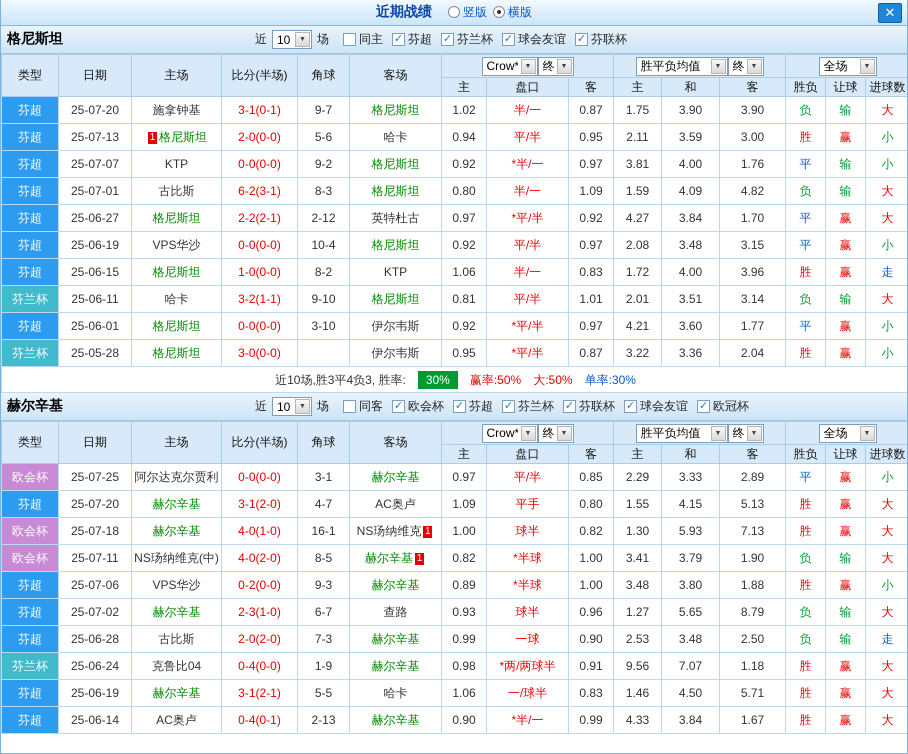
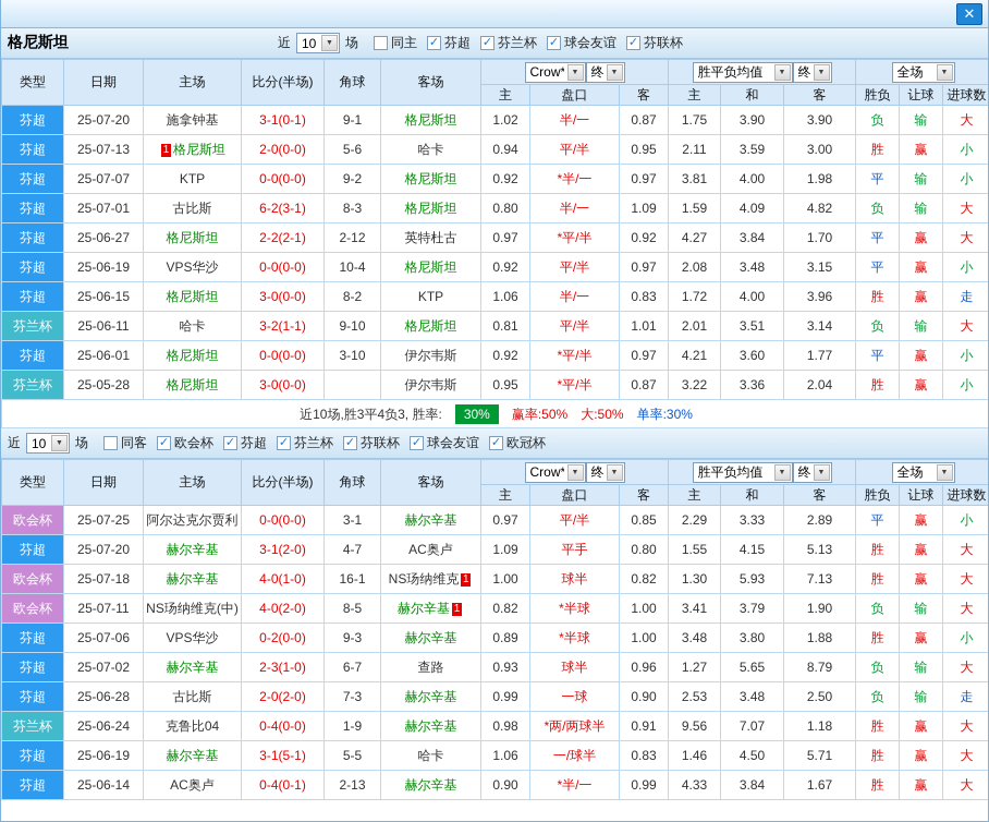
- 近期战绩
- 竖版
- 横版
  ✕
  格尼斯坦
  近
  10
  场
  同主
  ✓
  芬超
  ✓
  芬兰杯
  ✓
  球会友谊
  ✓
  芬联杯
  类型	日期	主场	比分(半场)	角球	客场	Crow* 终	胜平负均值 终	全场
  主	盘口	客	主	和	客	胜负	让球	进球数
- 芬超	25-07-20	施拿钟基	3-1(0-1)	9-7	格尼斯坦	1.02	半/一	0.87	1.75	3.90	3.90	负	输	大
+ 芬超	25-07-20	施拿钟基	3-1(0-1)	9-1	格尼斯坦	1.02	半/一	0.87	1.75	3.90	3.90	负	输	大
  芬超	25-07-13	1 格尼斯坦	2-0(0-0)	5-6	哈卡	0.94	平/半	0.95	2.11	3.59	3.00	胜	赢	小
- 芬超	25-07-07	KTP	0-0(0-0)	9-2	格尼斯坦	0.92	*半/一	0.97	3.81	4.00	1.76	平	输	小
+ 芬超	25-07-07	KTP	0-0(0-0)	9-2	格尼斯坦	0.92	*半/一	0.97	3.81	4.00	1.98	平	输	小
  芬超	25-07-01	古比斯	6-2(3-1)	8-3	格尼斯坦	0.80	半/一	1.09	1.59	4.09	4.82	负	输	大
  芬超	25-06-27	格尼斯坦	2-2(2-1)	2-12	英特杜古	0.97	*平/半	0.92	4.27	3.84	1.70	平	赢	大
  芬超	25-06-19	VPS华沙	0-0(0-0)	10-4	格尼斯坦	0.92	平/半	0.97	2.08	3.48	3.15	平	赢	小
- 芬超	25-06-15	格尼斯坦	1-0(0-0)	8-2	KTP	1.06	半/一	0.83	1.72	4.00	3.96	胜	赢	走
+ 芬超	25-06-15	格尼斯坦	3-0(0-0)	8-2	KTP	1.06	半/一	0.83	1.72	4.00	3.96	胜	赢	走
  芬兰杯	25-06-11	哈卡	3-2(1-1)	9-10	格尼斯坦	0.81	平/半	1.01	2.01	3.51	3.14	负	输	大
  芬超	25-06-01	格尼斯坦	0-0(0-0)	3-10	伊尔韦斯	0.92	*平/半	0.97	4.21	3.60	1.77	平	赢	小
  芬兰杯	25-05-28	格尼斯坦	3-0(0-0)		伊尔韦斯	0.95	*平/半	0.87	3.22	3.36	2.04	胜	赢	小
  近10场,胜3平4负3, 胜率: 30% 赢率:50% 大:50% 单率:30%
- 赫尔辛基
  近
  10
  场
  同客
  ✓
  欧会杯
  ✓
  芬超
  ✓
  芬兰杯
  ✓
  芬联杯
  ✓
  球会友谊
  ✓
  欧冠杯
  类型	日期	主场	比分(半场)	角球	客场	Crow* 终	胜平负均值 终	全场
  主	盘口	客	主	和	客	胜负	让球	进球数
  欧会杯	25-07-25	阿尔达克尔贾利	0-0(0-0)	3-1	赫尔辛基	0.97	平/半	0.85	2.29	3.33	2.89	平	赢	小
  芬超	25-07-20	赫尔辛基	3-1(2-0)	4-7	AC奥卢	1.09	平手	0.80	1.55	4.15	5.13	胜	赢	大
  欧会杯	25-07-18	赫尔辛基	4-0(1-0)	16-1	NS玚纳维克 1	1.00	球半	0.82	1.30	5.93	7.13	胜	赢	大
  欧会杯	25-07-11	NS玚纳维克(中)	4-0(2-0)	8-5	赫尔辛基 1	0.82	*半球	1.00	3.41	3.79	1.90	负	输	大
  芬超	25-07-06	VPS华沙	0-2(0-0)	9-3	赫尔辛基	0.89	*半球	1.00	3.48	3.80	1.88	胜	赢	小
  芬超	25-07-02	赫尔辛基	2-3(1-0)	6-7	查路	0.93	球半	0.96	1.27	5.65	8.79	负	输	大
  芬超	25-06-28	古比斯	2-0(2-0)	7-3	赫尔辛基	0.99	一球	0.90	2.53	3.48	2.50	负	输	走
  芬兰杯	25-06-24	克鲁比04	0-4(0-0)	1-9	赫尔辛基	0.98	*两/两球半	0.91	9.56	7.07	1.18	胜	赢	大
- 芬超	25-06-19	赫尔辛基	3-1(2-1)	5-5	哈卡	1.06	一/球半	0.83	1.46	4.50	5.71	胜	赢	大
+ 芬超	25-06-19	赫尔辛基	3-1(5-1)	5-5	哈卡	1.06	一/球半	0.83	1.46	4.50	5.71	胜	赢	大
  芬超	25-06-14	AC奥卢	0-4(0-1)	2-13	赫尔辛基	0.90	*半/一	0.99	4.33	3.84	1.67	胜	赢	大
